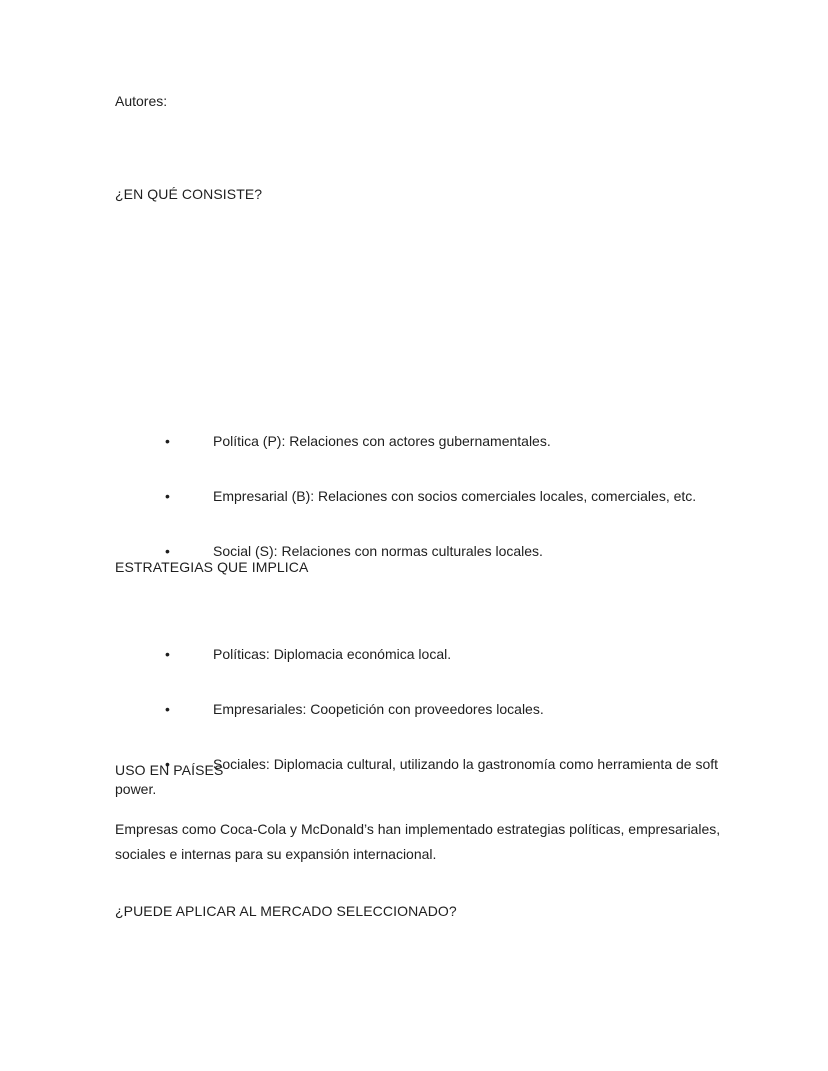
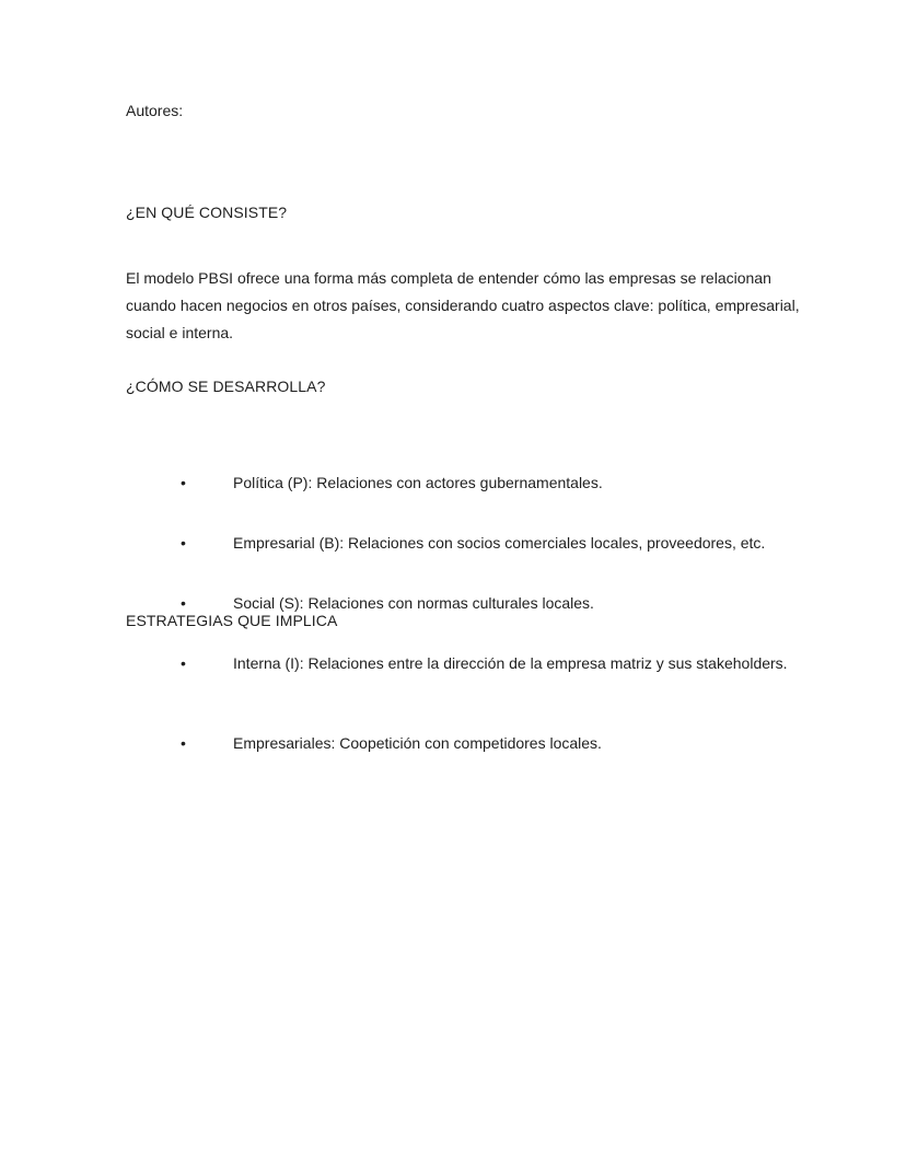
  Autores:
  ¿EN QUÉ CONSISTE?
+ El modelo PBSI ofrece una forma más completa de entender cómo las empresas se relacionan
+ cuando hacen negocios en otros países, considerando cuatro aspectos clave: política, empresarial,
+ social e interna.
+ ¿CÓMO SE DESARROLLA?
  • Política (P): Relaciones con actores gubernamentales.
- • Empresarial (B): Relaciones con socios comerciales locales, comerciales, etc.
+ • Empresarial (B): Relaciones con socios comerciales locales, proveedores, etc.
  • Social (S): Relaciones con normas culturales locales.
+ • Interna (I): Relaciones entre la dirección de la empresa matriz y sus stakeholders.
  ESTRATEGIAS QUE IMPLICA
- • Políticas: Diplomacia económica local.
- • Empresariales: Coopetición con proveedores locales.
+ • Empresariales: Coopetición con competidores locales.
- • Sociales: Diplomacia cultural, utilizando la gastronomía como herramienta de soft
- power.
- USO EN PAÍSES
- Empresas como Coca-Cola y McDonald’s han implementado estrategias políticas, empresariales,
- sociales e internas para su expansión internacional.
- ¿PUEDE APLICAR AL MERCADO SELECCIONADO?
